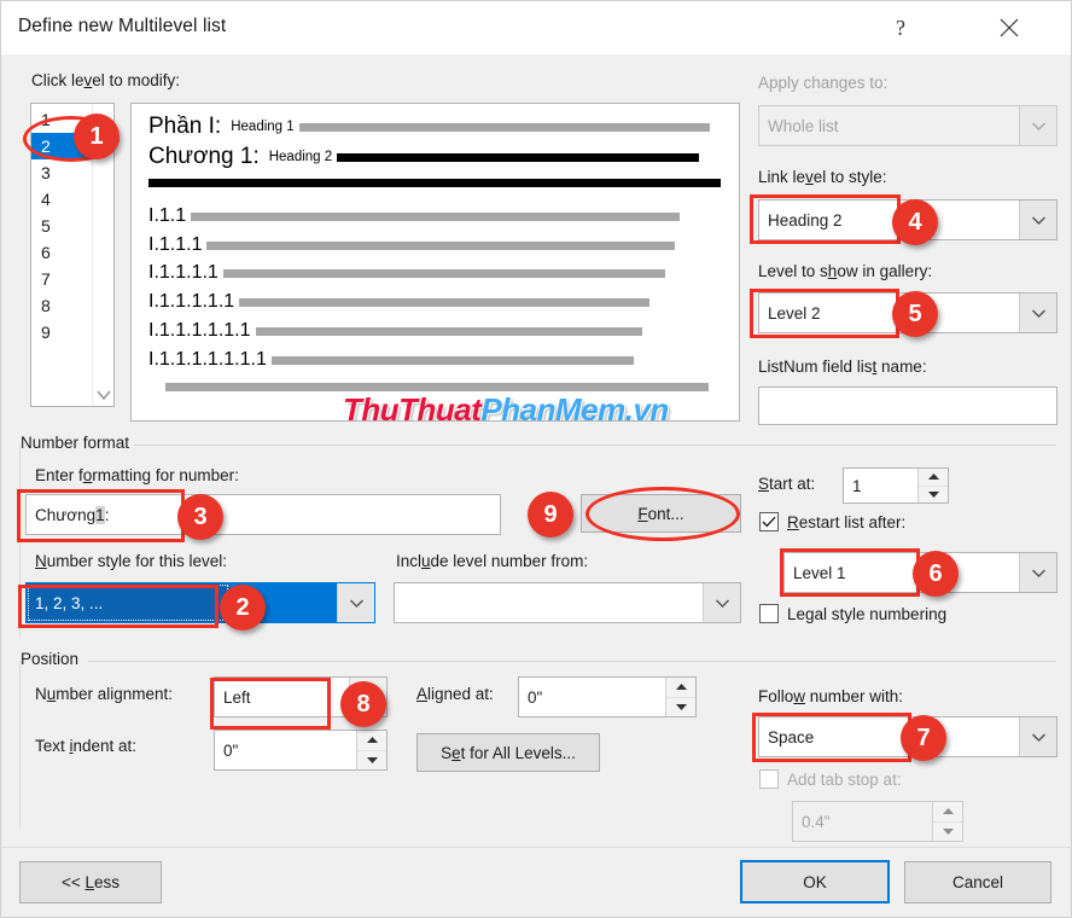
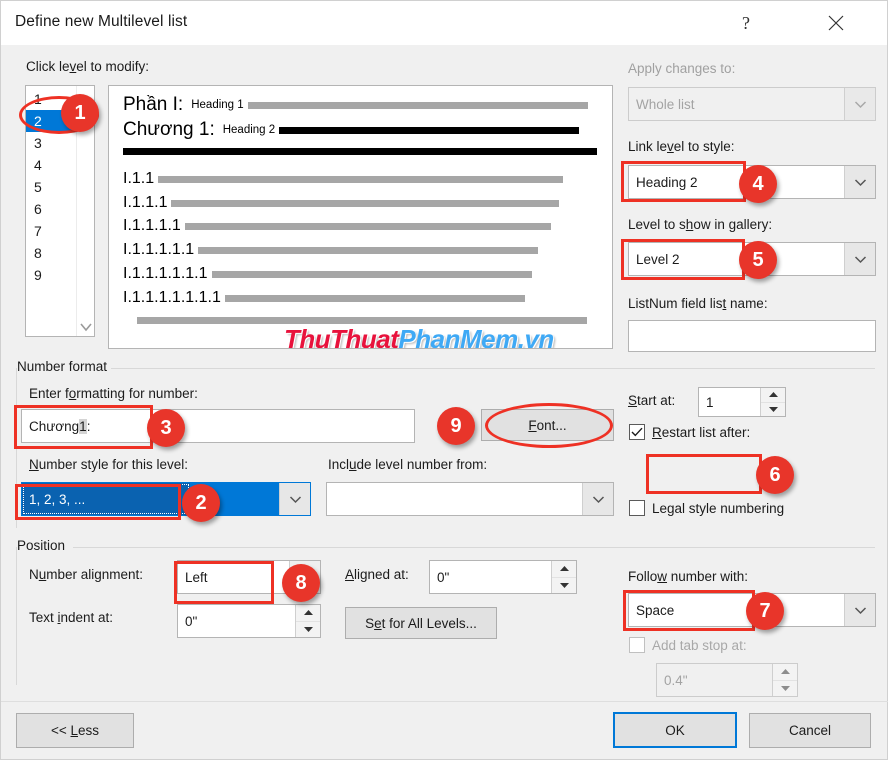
  Define new Multilevel list
  ?
  Click level to modify:
  1
  2
  3
  4
  5
  6
  7
  8
  9
  Phần I:
  Heading 1
  Chương 1:
  Heading 2
  I.1.1
  I.1.1.1
  I.1.1.1.1
  I.1.1.1.1.1
  I.1.1.1.1.1.1
  I.1.1.1.1.1.1.1
  ThuThuatPhanMem.vn
  Apply changes to:
  Whole list
  Link level to style:
  Heading 2
  Level to show in gallery:
  Level 2
  ListNum field list name:
  Number format
  Enter formatting for number:
  Chương
  1
  :
  Font...
  Number style for this level:
  1, 2, 3, ...
  Include level number from:
  Start at:
  1
  Restart list after:
- Level 1
  Legal style numbering
  Position
  Number alignment:
  Left
  Text indent at:
  0"
  Aligned at:
  0"
  Set for All Levels...
  Follow number with:
  Space
  Add tab stop at:
  0.4"
  << Less
  OK
  Cancel
  1
  4
  5
  3
  9
  2
  6
  8
  7
